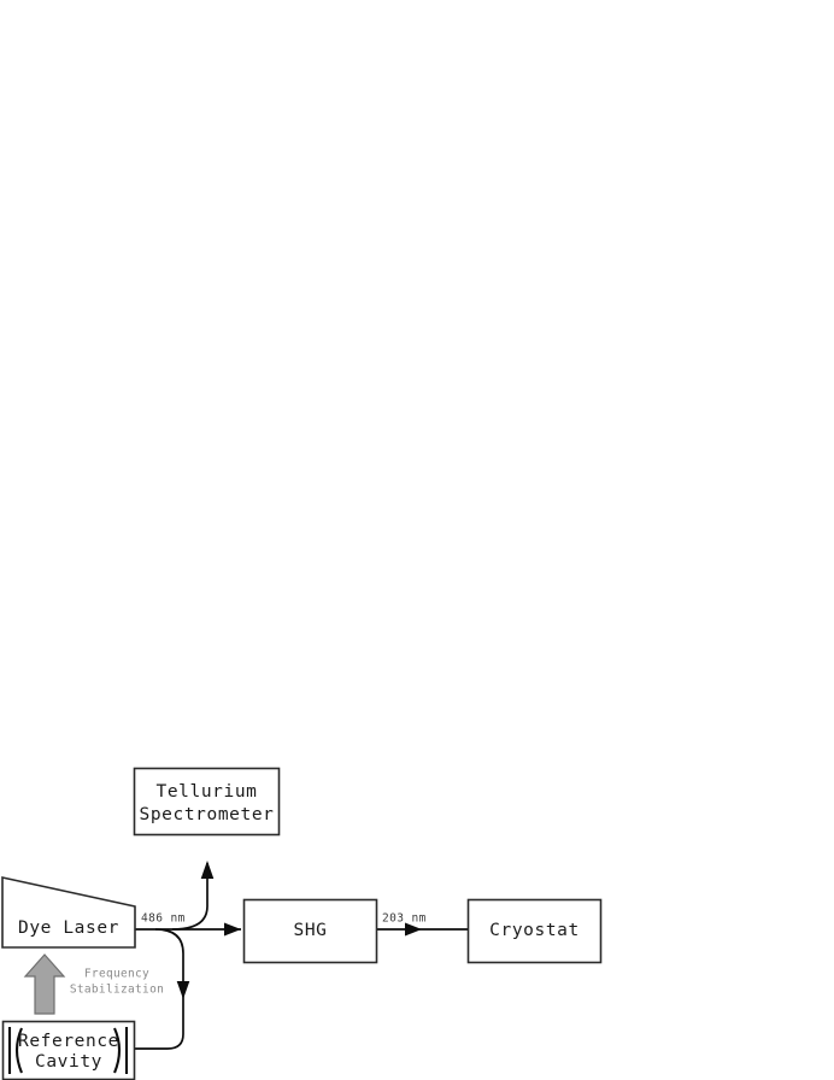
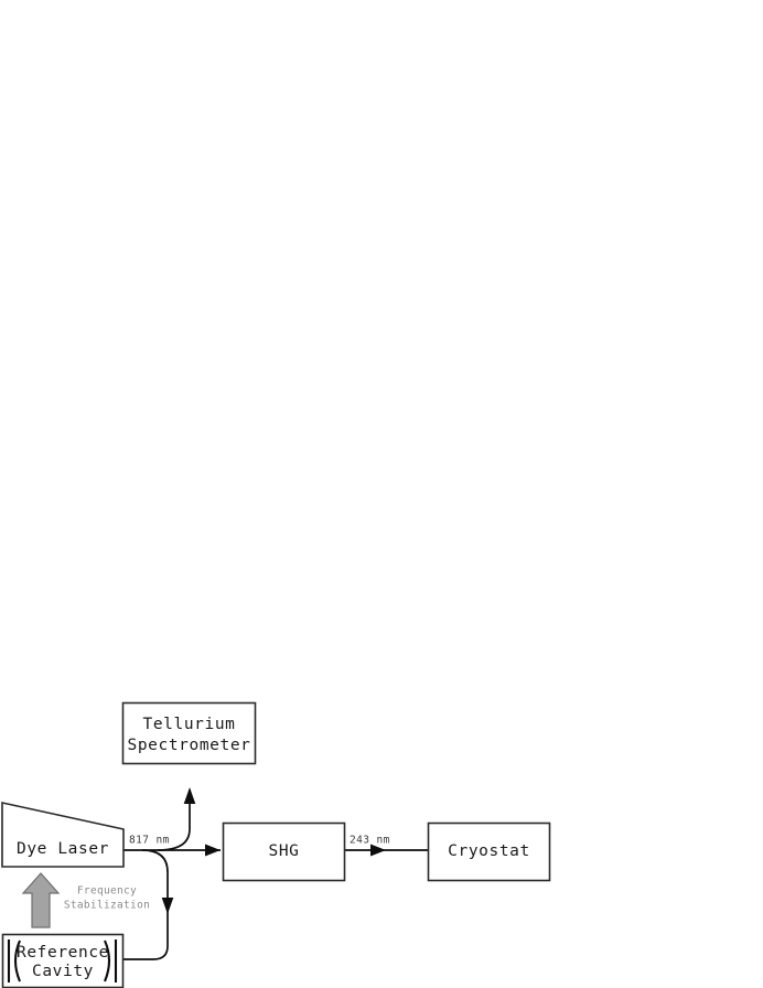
  Tellurium
  Spectrometer
  Dye Laser
  SHG
  Cryostat
  Reference
  Cavity
- 486 nm
+ 817 nm
- 203 nm
+ 243 nm
  Frequency
  Stabilization
